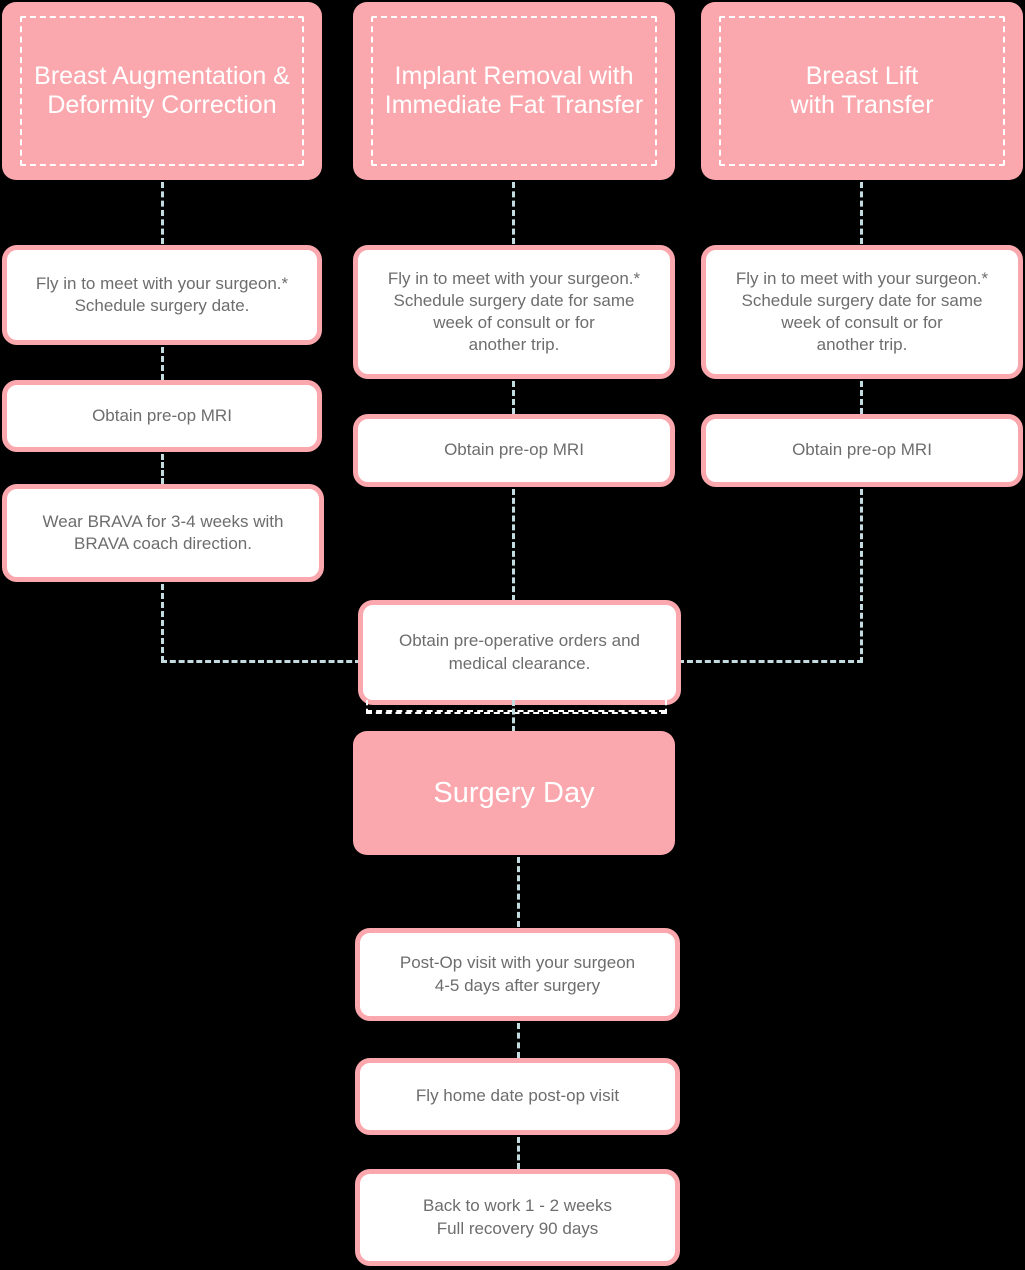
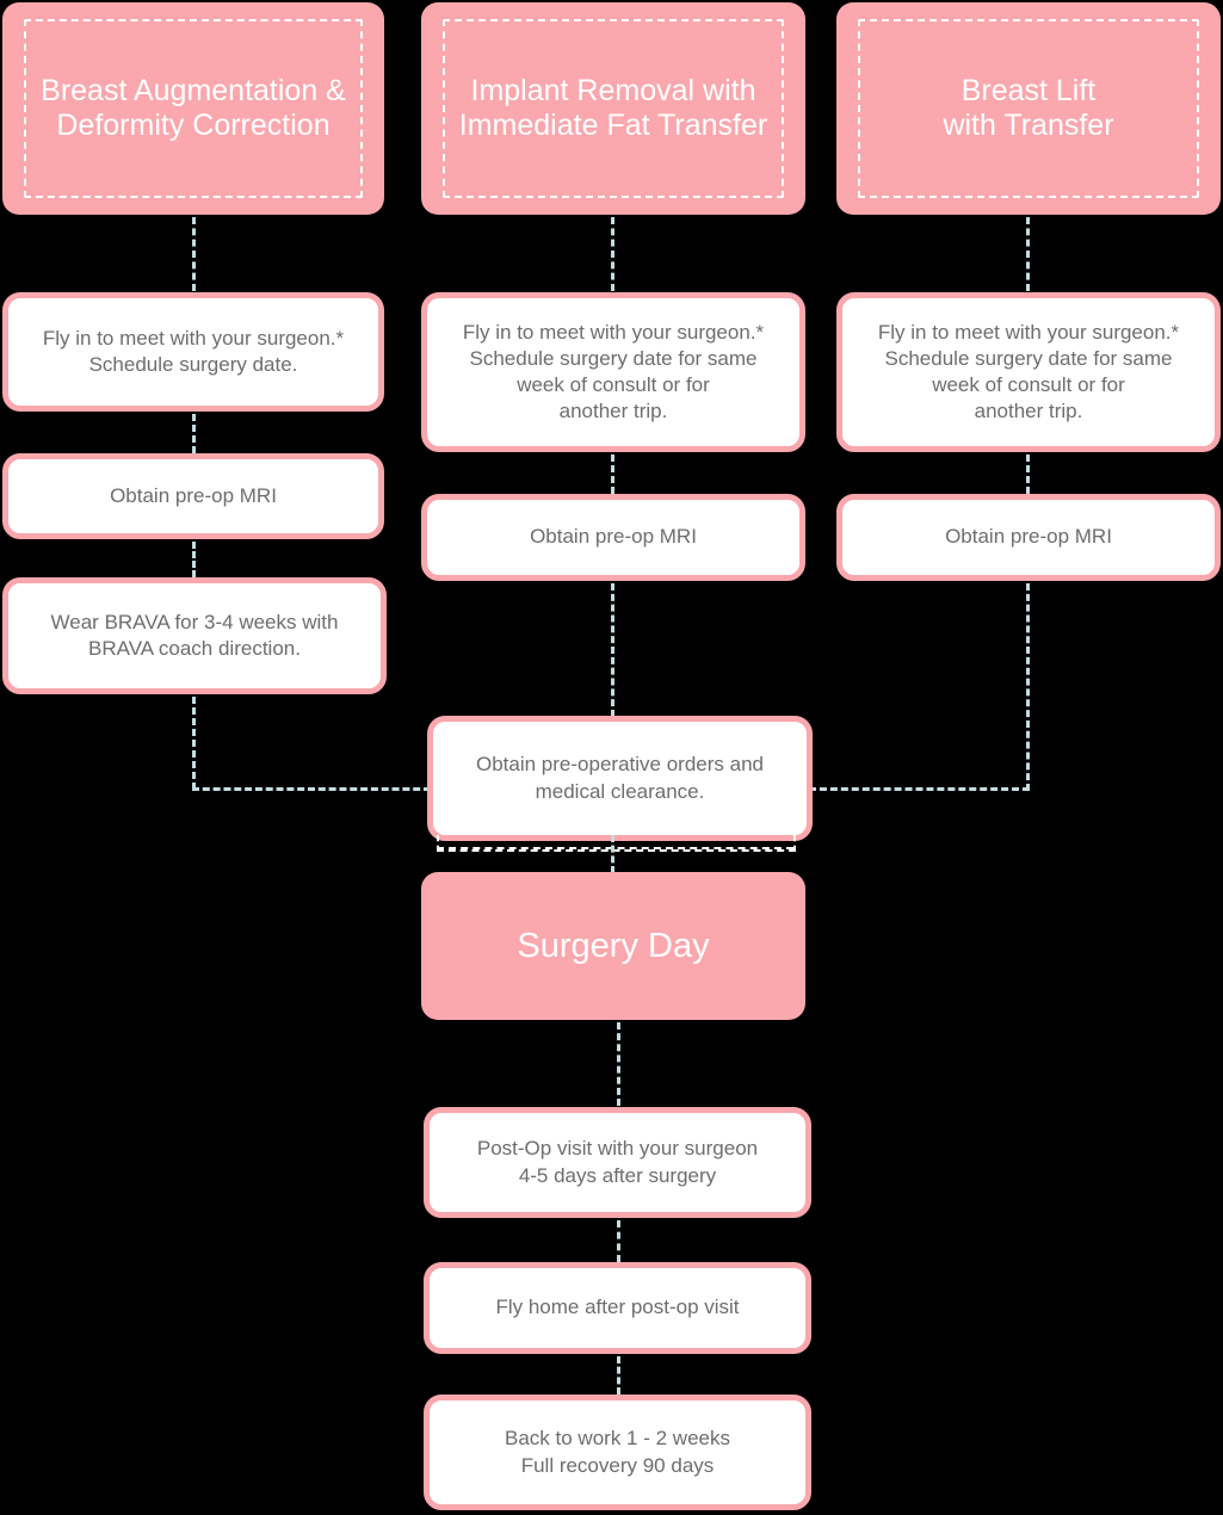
  Breast Augmentation &
  Deformity Correction
  Implant Removal with
  Immediate Fat Transfer
  Breast Lift
  with Transfer
  Fly in to meet with your surgeon.*
  Schedule surgery date.
  Obtain pre-op MRI
  Wear BRAVA for 3-4 weeks with
  BRAVA coach direction.
  Fly in to meet with your surgeon.*
  Schedule surgery date for same
  week of consult or for
  another trip.
  Obtain pre-op MRI
  Fly in to meet with your surgeon.*
  Schedule surgery date for same
  week of consult or for
  another trip.
  Obtain pre-op MRI
  Obtain pre-operative orders and
  medical clearance.
  Surgery Day
  Post-Op visit with your surgeon
  4-5 days after surgery
- Fly home date post-op visit
+ Fly home after post-op visit
  Back to work 1 - 2 weeks
  Full recovery 90 days
